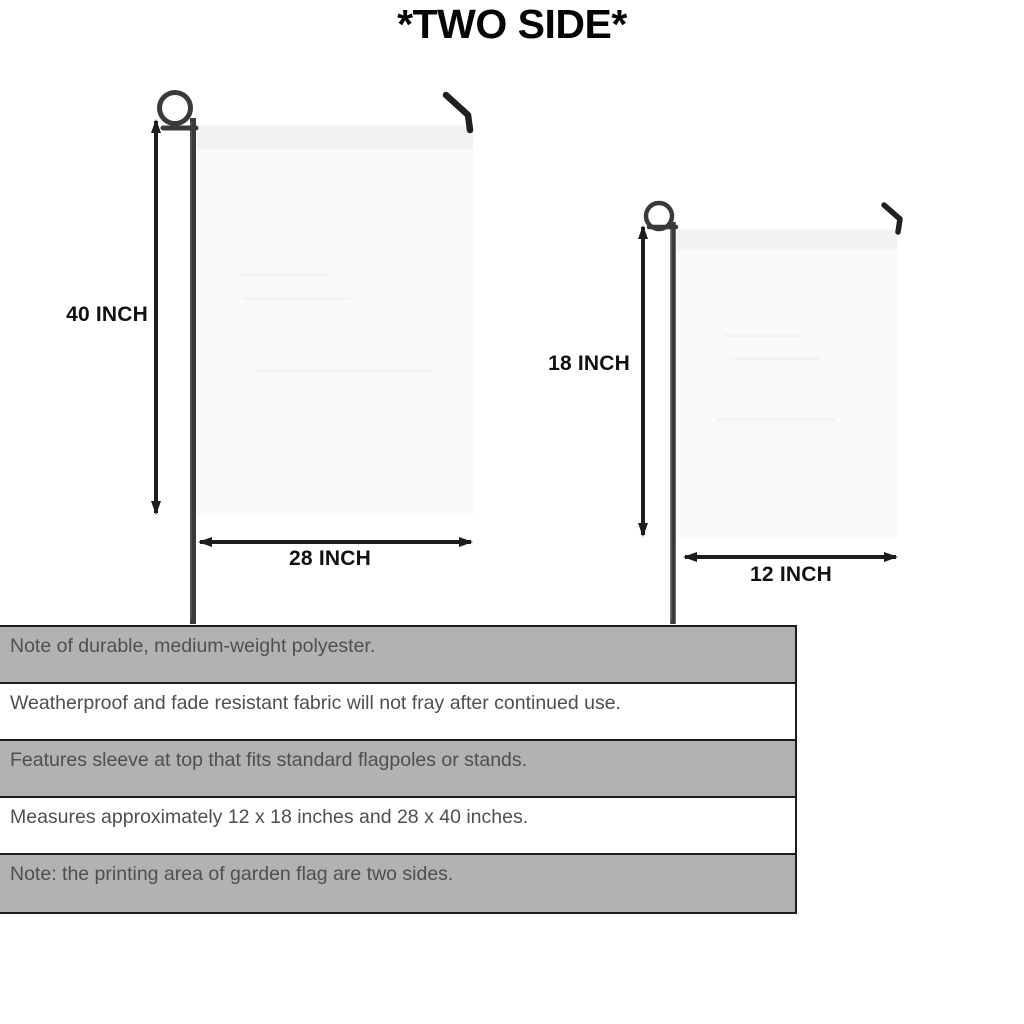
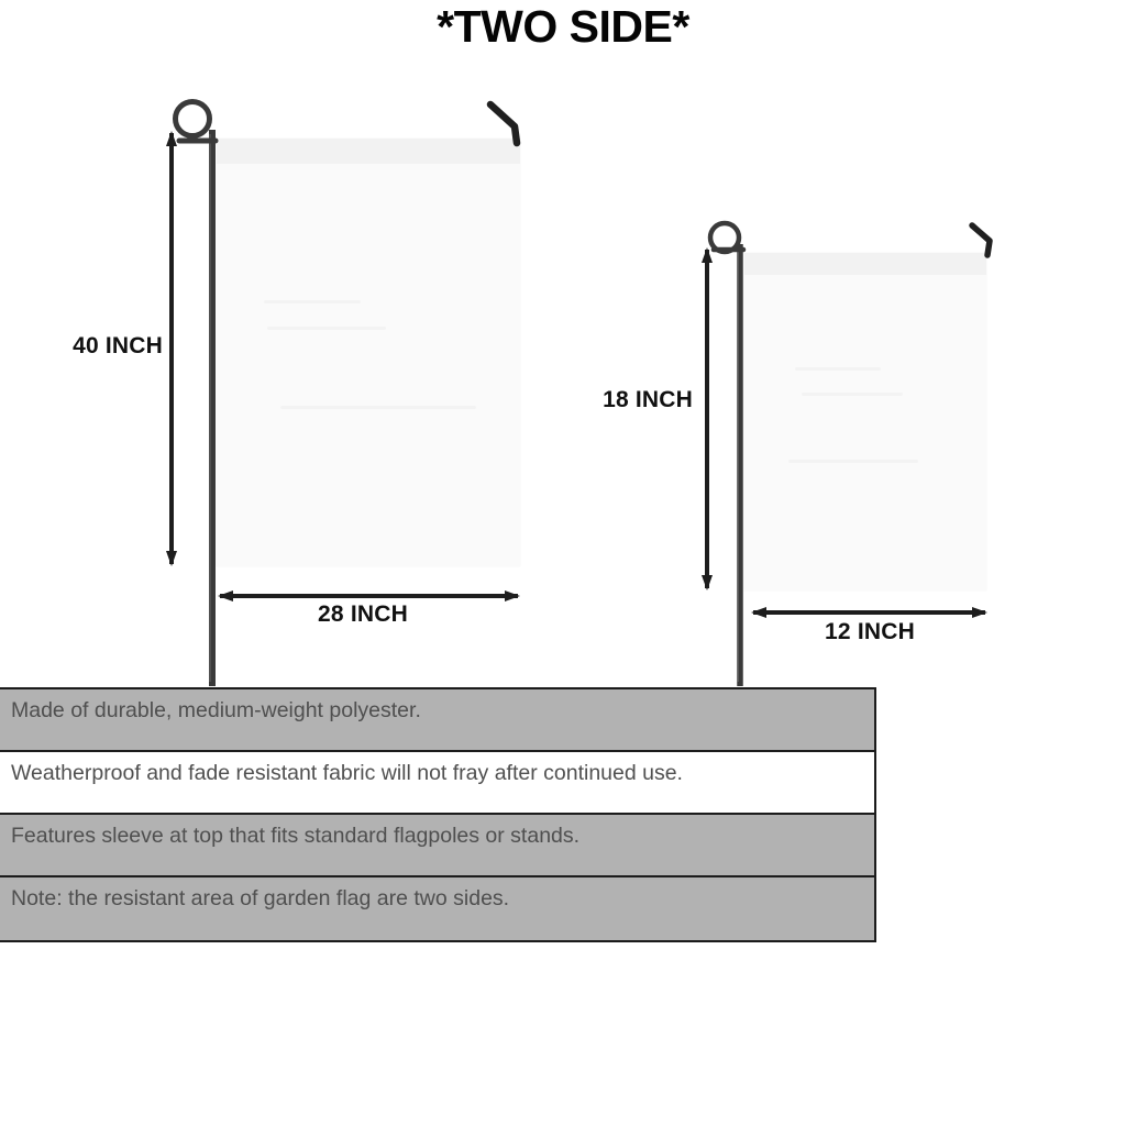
  *TWO SIDE*
  40 INCH
  28 INCH
  18 INCH
  12 INCH
- Note of durable, medium-weight polyester.
+ Made of durable, medium-weight polyester.
  Weatherproof and fade resistant fabric will not fray after continued use.
  Features sleeve at top that fits standard flagpoles or stands.
- Measures approximately 12 x 18 inches and 28 x 40 inches.
- Note: the printing area of garden flag are two sides.
+ Note: the resistant area of garden flag are two sides.
